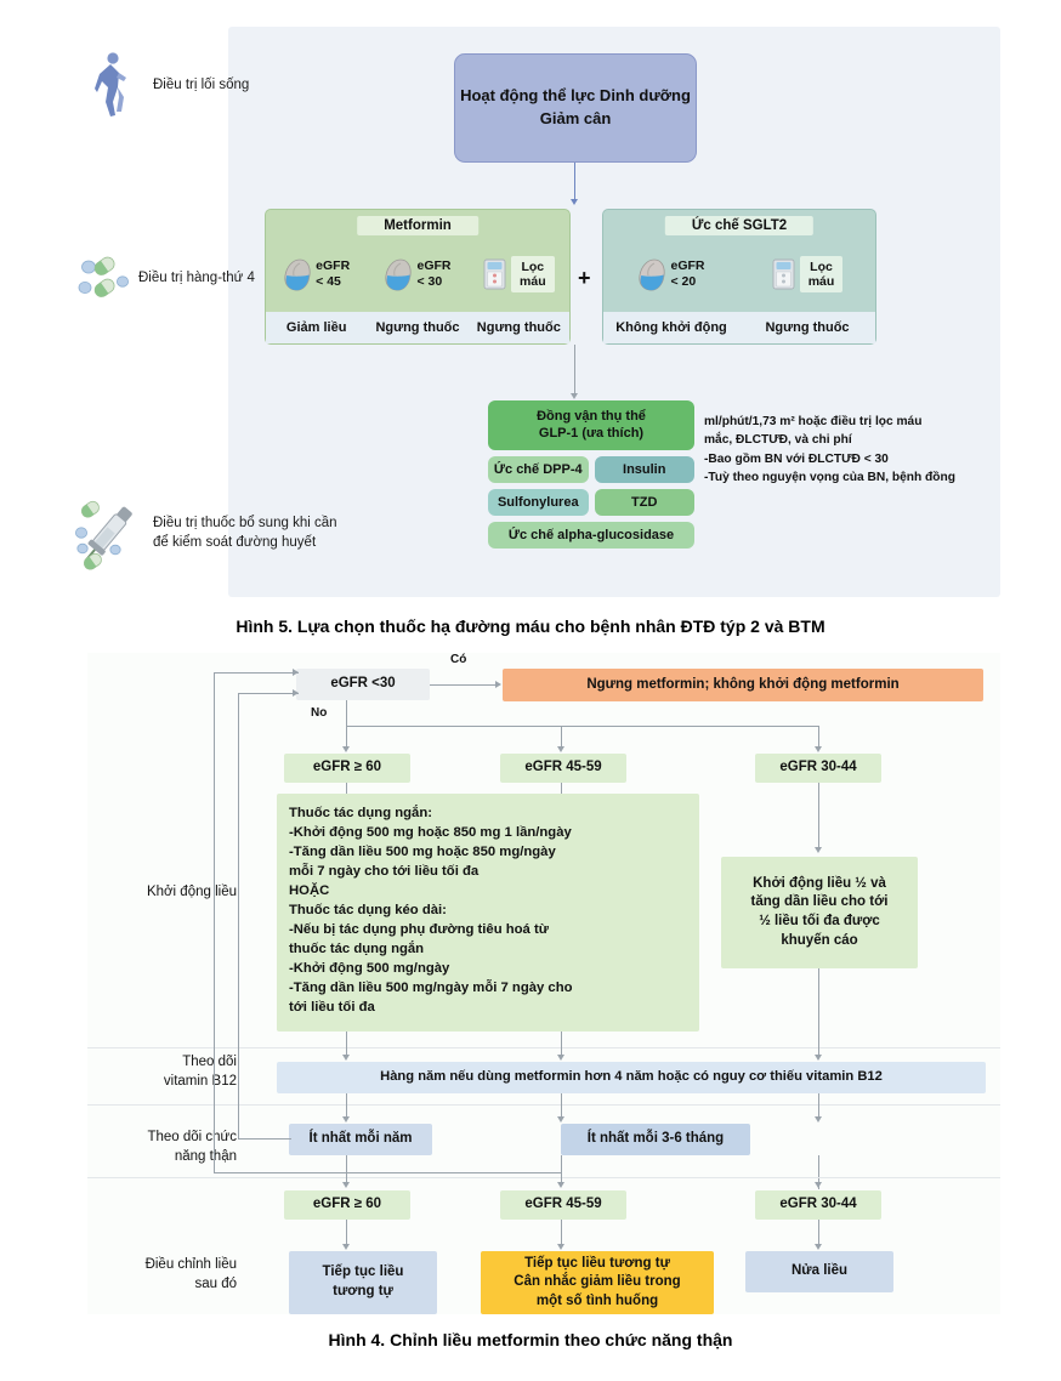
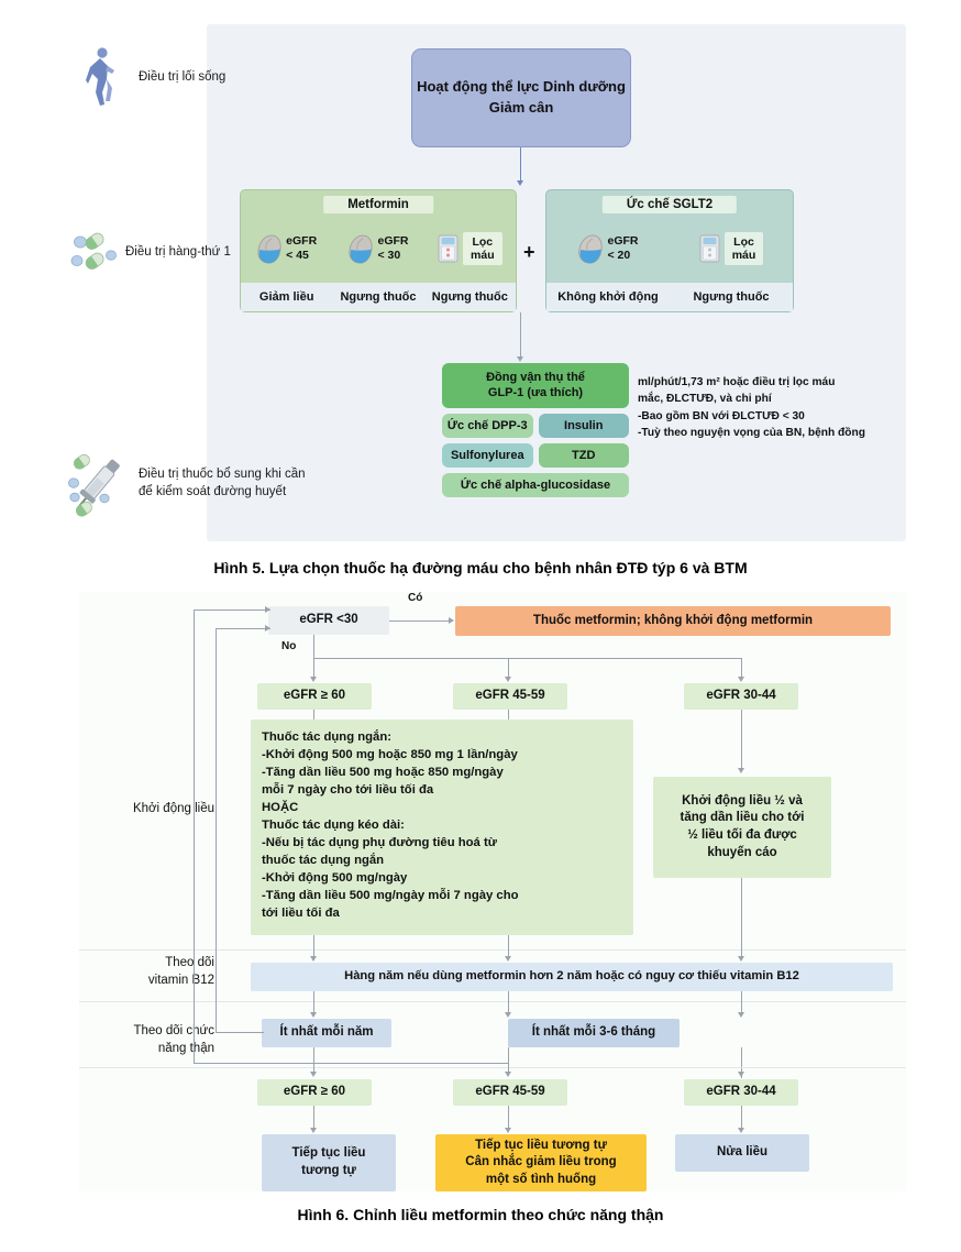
  Điều trị lối sống
- Điều trị hàng-thứ 4
+ Điều trị hàng-thứ 1
  Điều trị thuốc bổ sung khi cần
  để kiểm soát đường huyết
  Hoạt động thể lực Dinh dưỡng Giảm cân
  Metformin
  eGFR
  < 45
  eGFR
  < 30
  Lọc
  máu
  Giảm liều
  Ngưng thuốc
  Ngưng thuốc
  +
  Ức chế SGLT2
  eGFR
  < 20
  Lọc
  máu
  Không khởi động
  Ngưng thuốc
  Đồng vận thụ thể
  GLP-1 (ưa thích)
- Ức chế DPP-4
+ Ức chế DPP-3
  Insulin
  Sulfonylurea
  TZD
  Ức chế alpha-glucosidase
  ml/phút/1,73 m² hoặc điều trị lọc máu
  mắc, ĐLCTƯĐ, và chi phí
  -Bao gồm BN với ĐLCTƯĐ < 30
  -Tuỳ theo nguyện vọng của BN, bệnh đồng
- Hình 5. Lựa chọn thuốc hạ đường máu cho bệnh nhân ĐTĐ týp 2 và BTM
+ Hình 5. Lựa chọn thuốc hạ đường máu cho bệnh nhân ĐTĐ týp 6 và BTM
  eGFR <30
  Có
- Ngưng metformin; không khởi động metformin
+ Thuốc metformin; không khởi động metformin
  No
  eGFR ≥ 60
  eGFR 45-59
  eGFR 30-44
  Khởi động liều
  Thuốc tác dụng ngắn:
  -Khởi động 500 mg hoặc 850 mg 1 lần/ngày
  -Tăng dần liều 500 mg hoặc 850 mg/ngày
  mỗi 7 ngày cho tới liều tối đa
  HOẶC
  Thuốc tác dụng kéo dài:
  -Nếu bị tác dụng phụ đường tiêu hoá từ
  thuốc tác dụng ngắn
  -Khởi động 500 mg/ngày
  -Tăng dần liều 500 mg/ngày mỗi 7 ngày cho
  tới liều tối đa
  Khởi động liều ½ và
  tăng dần liều cho tới
  ½ liều tối đa được
  khuyến cáo
  Theo dõi
  vitamin B12
- Hàng năm nếu dùng metformin hơn 4 năm hoặc có nguy cơ thiếu vitamin B12
+ Hàng năm nếu dùng metformin hơn 2 năm hoặc có nguy cơ thiếu vitamin B12
  Theo dõi chức
  năng thận
  Ít nhất mỗi năm
  Ít nhất mỗi 3-6 tháng
  eGFR ≥ 60
  eGFR 45-59
  eGFR 30-44
- Điều chỉnh liều
- sau đó
  Tiếp tục liều
  tương tự
  Tiếp tục liều tương tự
  Cân nhắc giảm liều trong
  một số tình huống
  Nửa liều
- Hình 4. Chỉnh liều metformin theo chức năng thận
+ Hình 6. Chỉnh liều metformin theo chức năng thận
